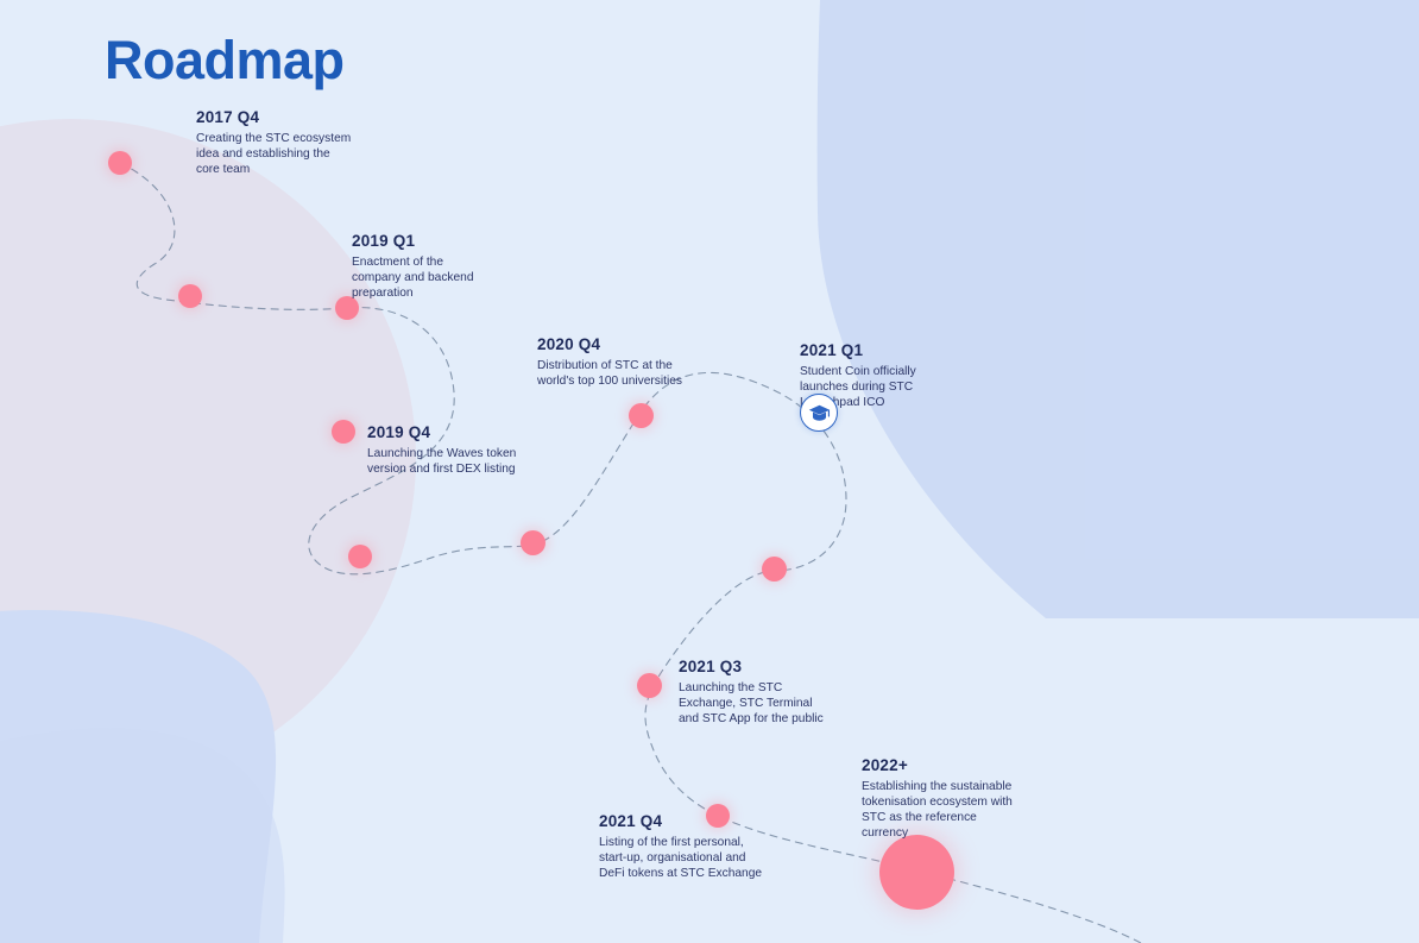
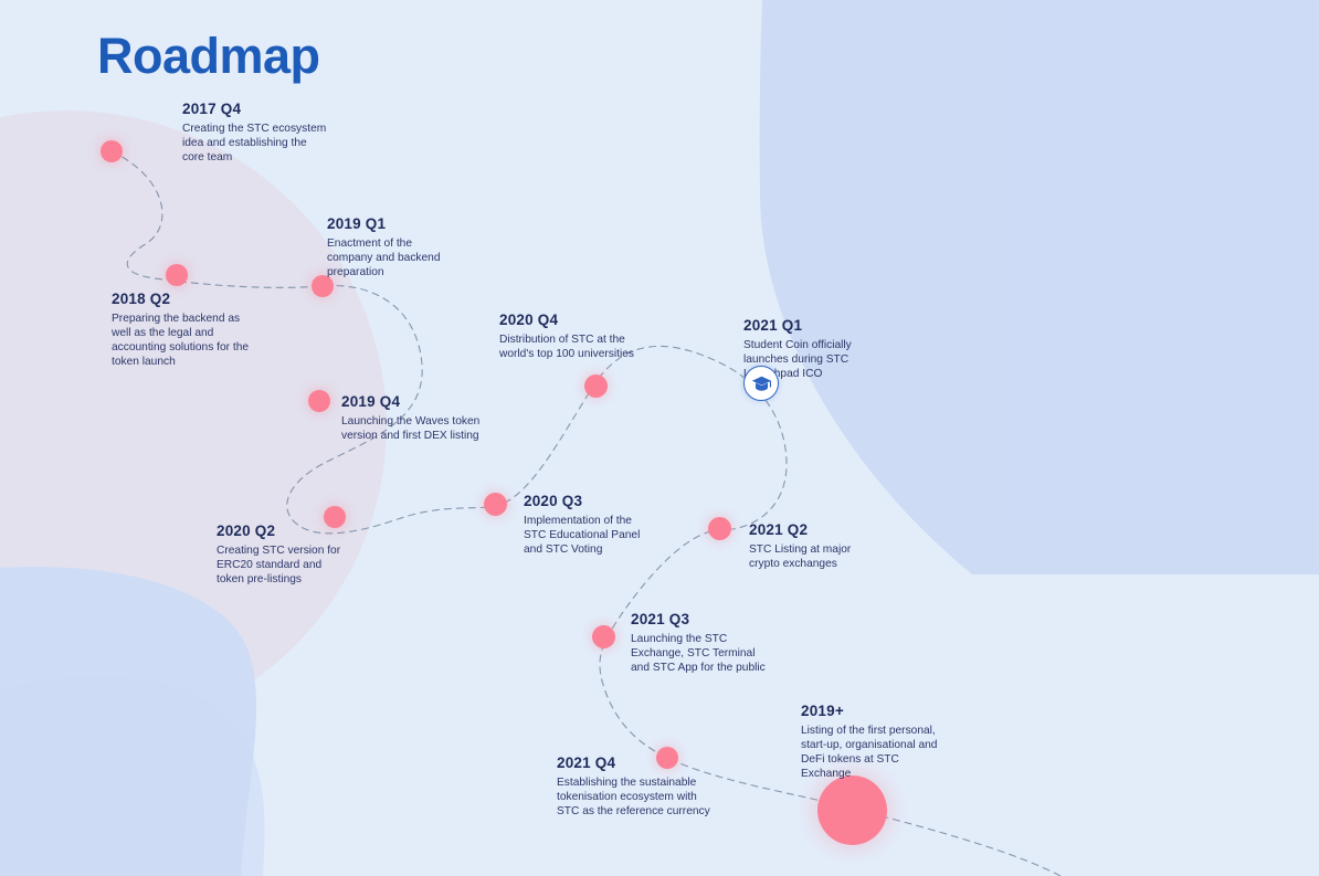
  Roadmap
  2017 Q4
  Creating the STC ecosystem idea and establishing the core team
+ 2018 Q2
+ Preparing the backend as well as the legal and accounting solutions for the token launch
  2019 Q1
  Enactment of the company and backend preparation
  2019 Q4
  Launching the Waves token version and first DEX listing
+ 2020 Q2
+ Creating STC version for ERC20 standard and token pre-listings
+ 2020 Q3
+ Implementation of the STC Educational Panel and STC Voting
  2020 Q4
  Distribution of STC at the world's top 100 universities
  2021 Q1
  Student Coin officially launches during STC hpad ICO
+ 2021 Q2
+ STC Listing at major crypto exchanges
  2021 Q3
  Launching the STC Exchange, STC Terminal and STC App for the public
  2021 Q4
- Listing of the first personal, start-up, organisational and DeFi tokens at STC Exchange
+ Establishing the sustainable tokenisation ecosystem with STC as the reference currency
- 2022+
+ 2019+
- Establishing the sustainable tokenisation ecosystem with STC as the reference currency
+ Listing of the first personal, start-up, organisational and DeFi tokens at STC Exchange
